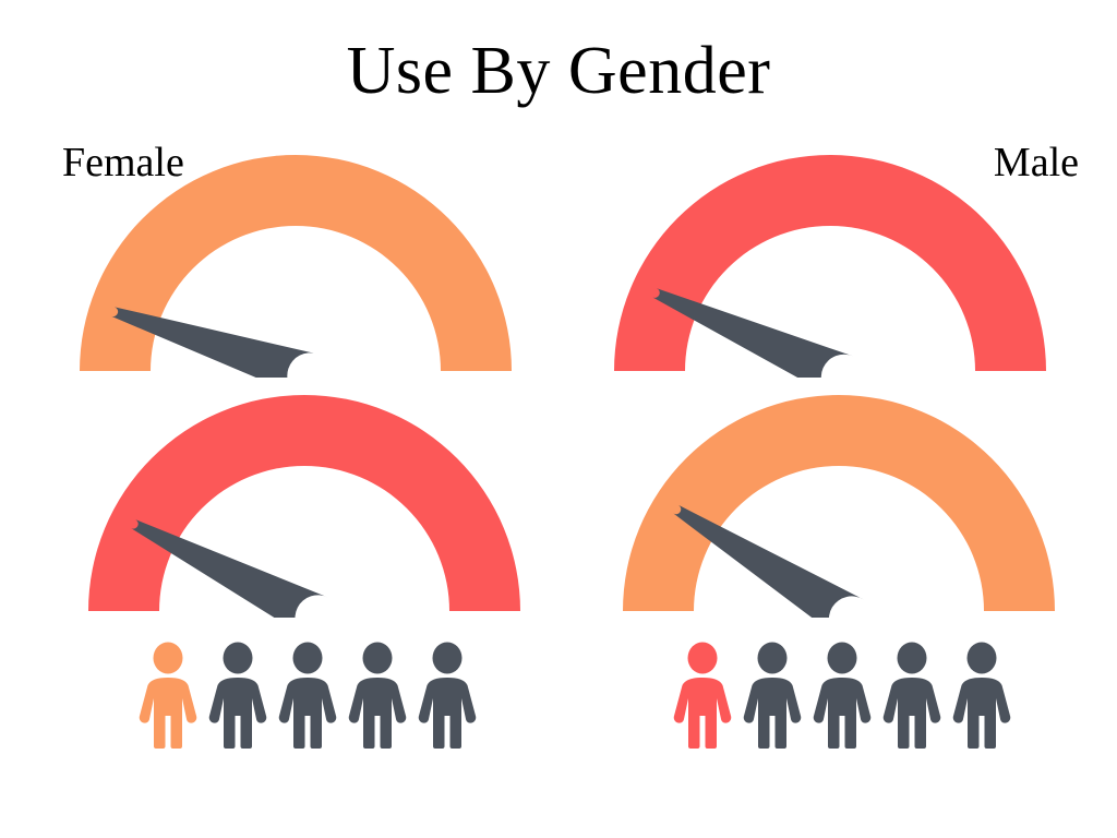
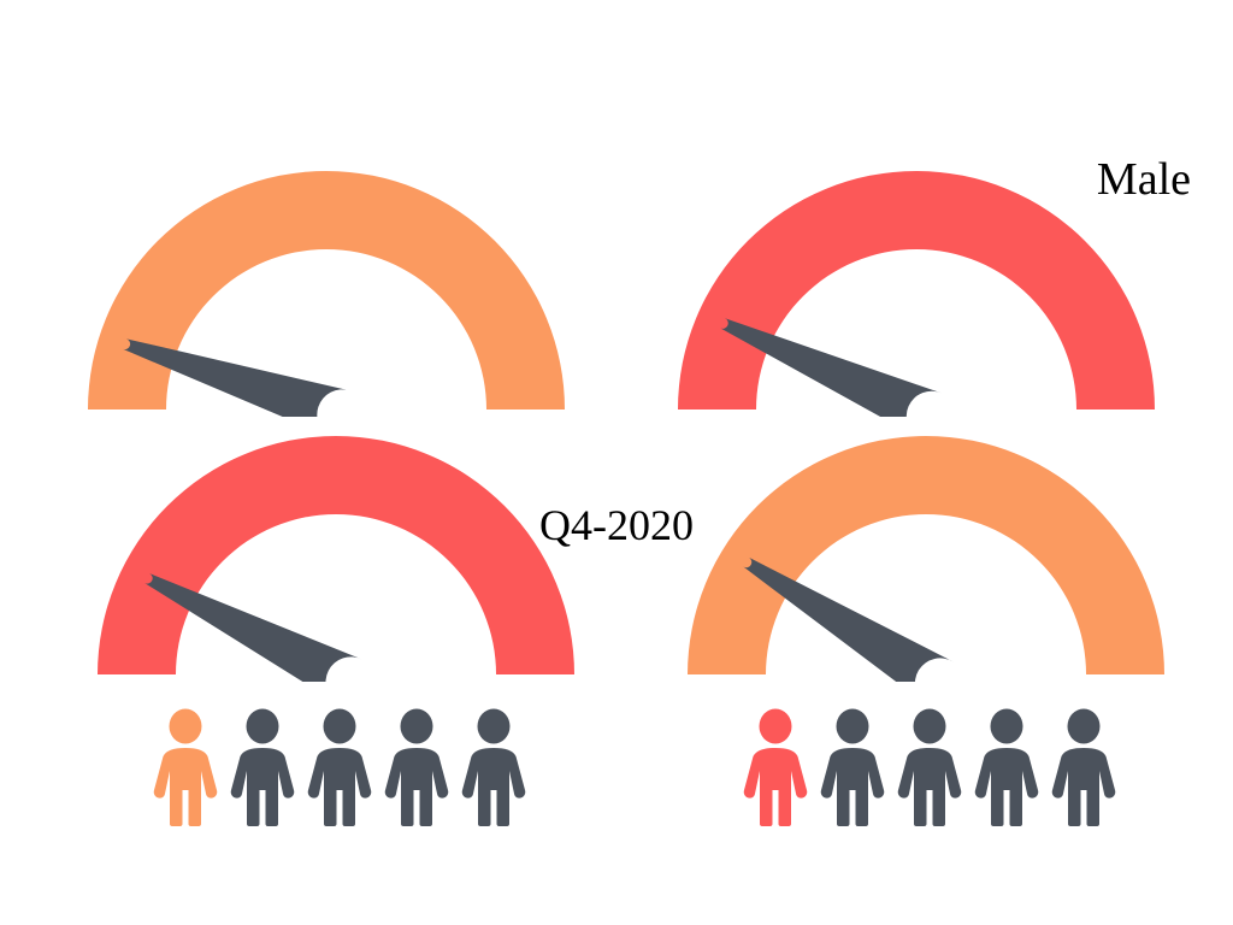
- Use By Gender
- Female
  Male
+ Q4-2020
